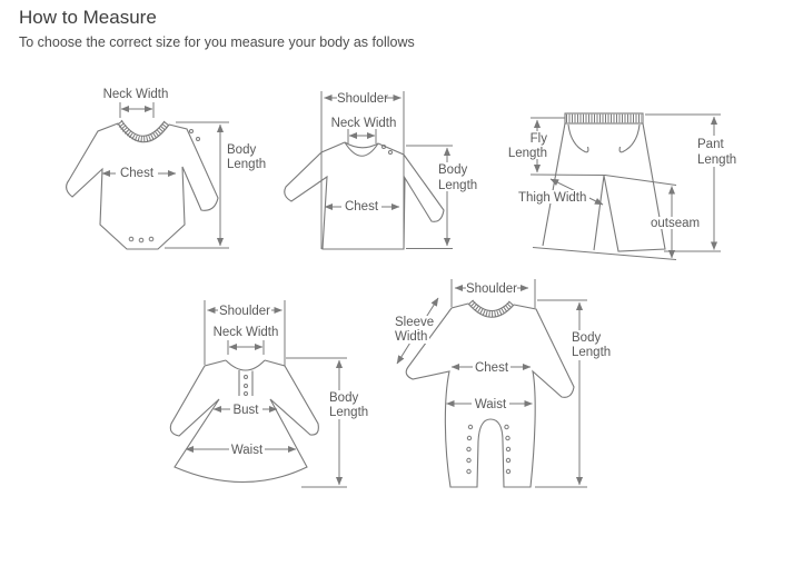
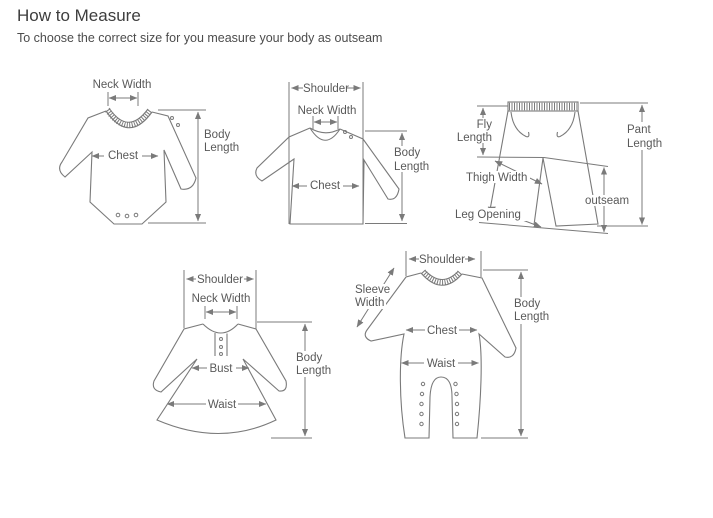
  How to Measure
- To choose the correct size for you measure your body as follows
+ To choose the correct size for you measure your body as outseam
  Neck Width
  Chest
  Body
  Length
  Shoulder
  Neck Width
  Chest
  Body
  Length
  Fly
  Length
  Pant
  Length
  Thigh Width
  outseam
+ Leg Opening
  Shoulder
  Neck Width
  Bust
  Waist
  Body
  Length
  Shoulder
  Sleeve
  Width
  Chest
  Waist
  Body
  Length
